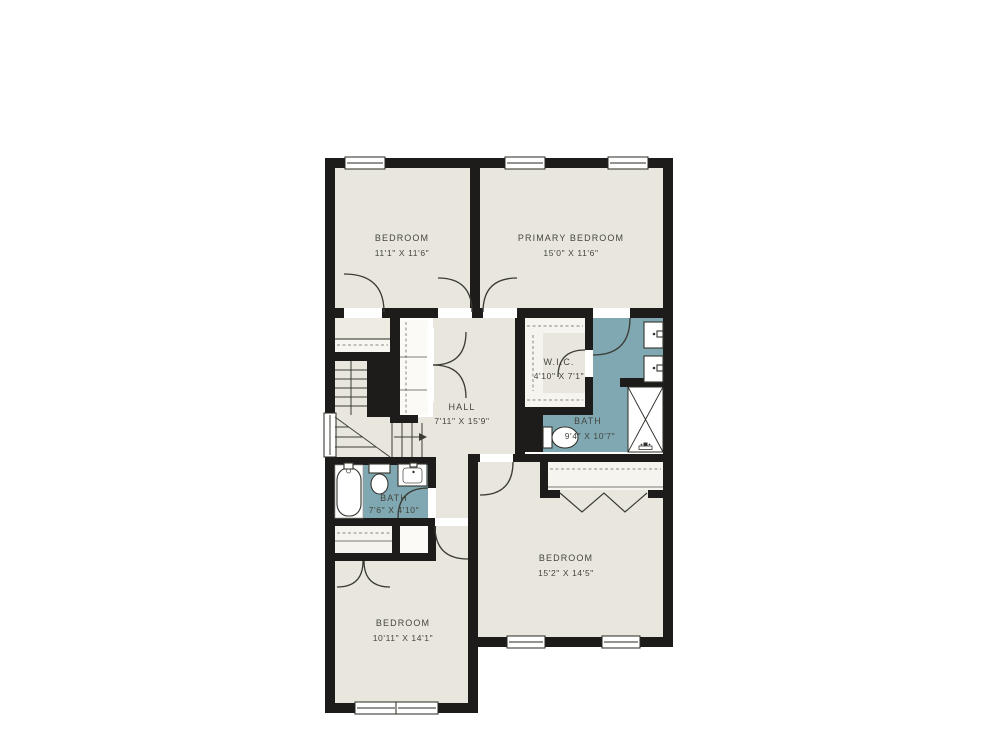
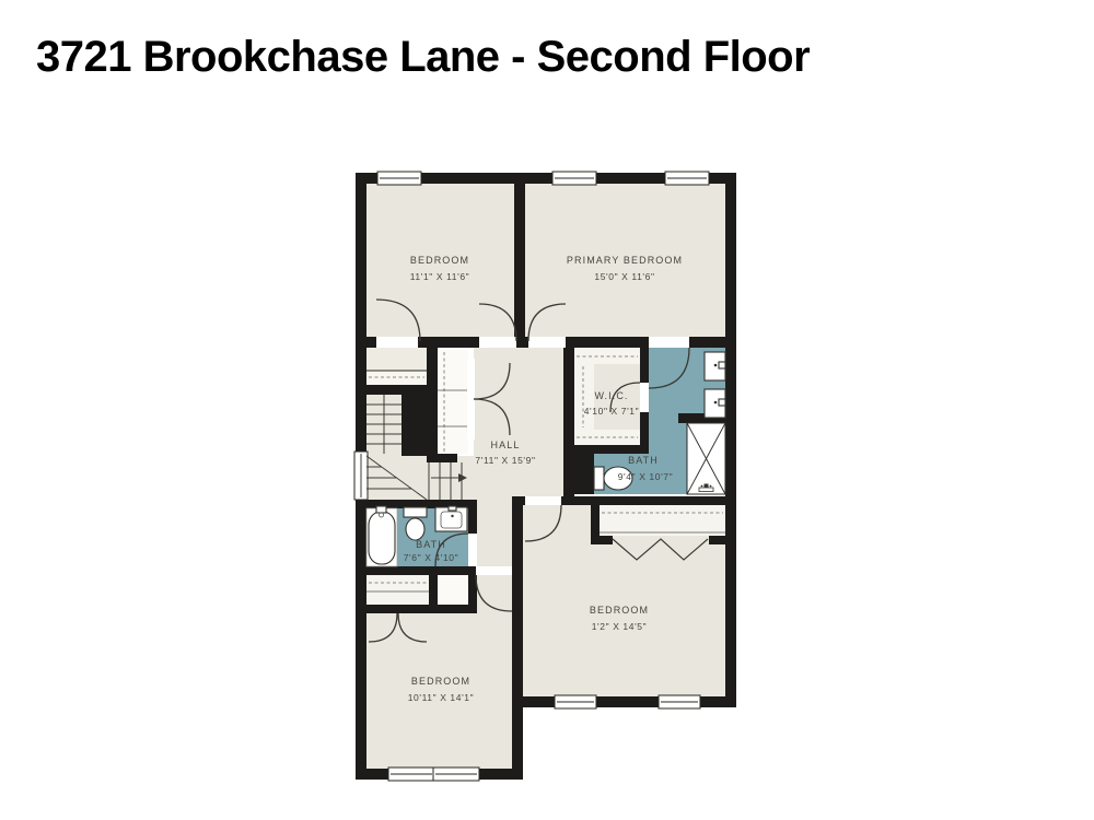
+ 3721 Brookchase Lane - Second Floor
  BEDROOM
  11'1" X 11'6"
  PRIMARY BEDROOM
  15'0" X 11'6"
  HALL
  7'11" X 15'9"
  W.I.C.
  4'10" X 7'1"
  BATH
  9'4" X 10'7"
  BATH
  7'6" X 4'10"
  BEDROOM
  10'11" X 14'1"
  BEDROOM
- 15'2" X 14'5"
+ 1'2" X 14'5"
